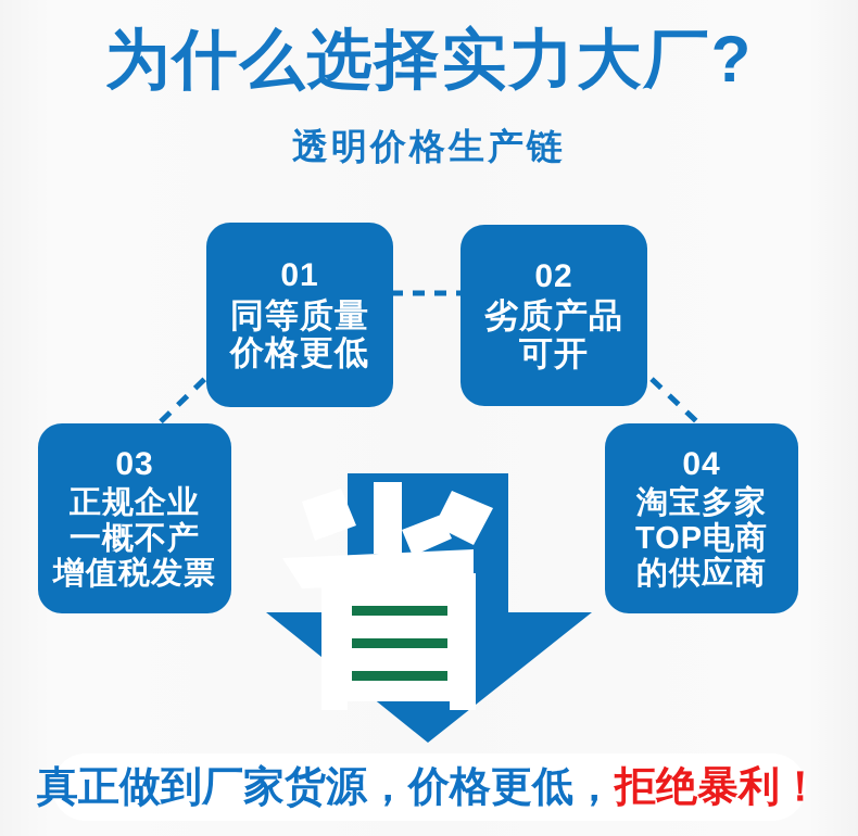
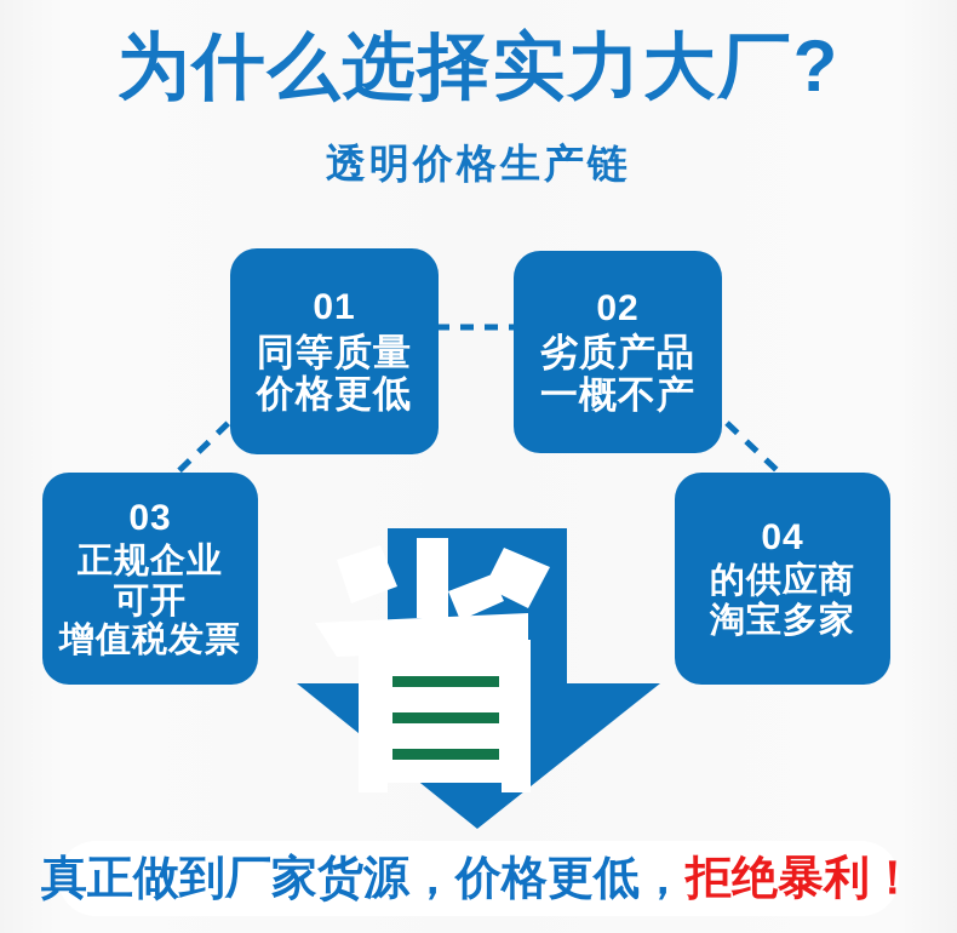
  为什么选择实力大厂?
  透明价格生产链
  01
  同等质量
  价格更低
  02
  劣质产品
- 可开
+ 一概不产
  03
  正规企业
- 一概不产
+ 可开
  增值税发票
  04
- 淘宝多家
+ 的供应商
- TOP电商
- 的供应商
+ 淘宝多家
  真正做到厂家货源，价格更低，拒绝暴利！
